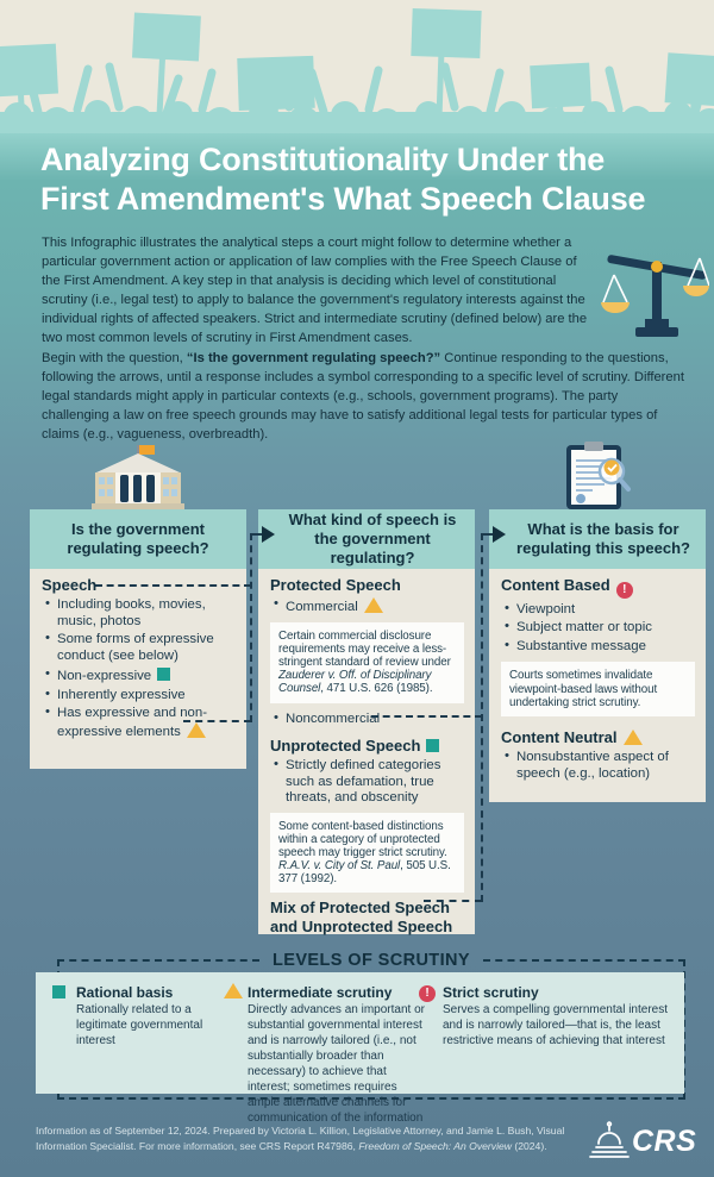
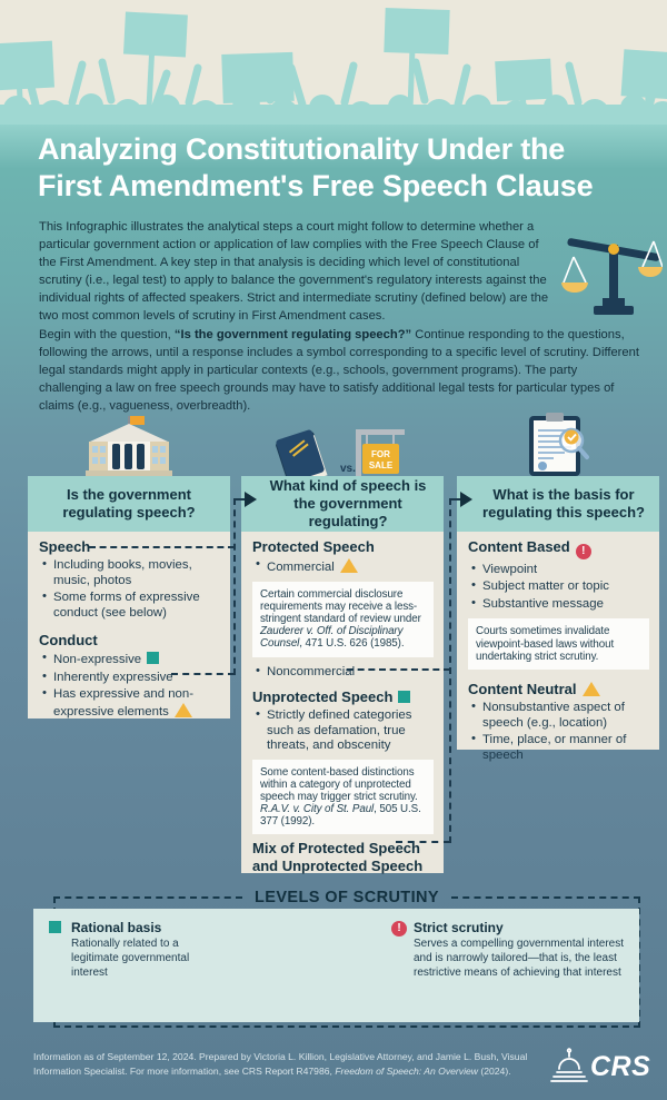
  Analyzing Constitutionality Under the
- First Amendment's What Speech Clause
+ First Amendment's Free Speech Clause
  This Infographic illustrates the analytical steps a court might follow to determine whether a particular government action or application of law complies with the Free Speech Clause of the First Amendment. A key step in that analysis is deciding which level of constitutional scrutiny (i.e., legal test) to apply to balance the government's regulatory interests against the individual rights of affected speakers. Strict and intermediate scrutiny (defined below) are the two most common levels of scrutiny in First Amendment cases.
  Begin with the question, “Is the government regulating speech?” Continue responding to the questions, following the arrows, until a response includes a symbol corresponding to a specific level of scrutiny. Different legal standards might apply in particular contexts (e.g., schools, government programs). The party challenging a law on free speech grounds may have to satisfy additional legal tests for particular types of claims (e.g., vagueness, overbreadth).
+ vs.
+ FOR
+ SALE
  Is the government regulating speech?
  What kind of speech is the government regulating?
  What is the basis for regulating this speech?
  Speech
  Including books, movies, music, photos
  Some forms of expressive conduct (see below)
+ Conduct
  Non-expressive
  Inherently expressive
  Has expressive and non-expressive elements
  Protected Speech
  Commercial
  Certain commercial disclosure requirements may receive a less-stringent standard of review under Zauderer v. Off. of Disciplinary Counsel, 471 U.S. 626 (1985).
  Noncommercial
  Unprotected Speech
  Strictly defined categories such as defamation, true threats, and obscenity
  Some content-based distinctions within a category of unprotected speech may trigger strict scrutiny. R.A.V. v. City of St. Paul, 505 U.S. 377 (1992).
  Mix of Protected Speech and Unprotected Speech
  Content Based !
  Viewpoint
  Subject matter or topic
  Substantive message
  Courts sometimes invalidate viewpoint-based laws without undertaking strict scrutiny.
  Content Neutral
  Nonsubstantive aspect of speech (e.g., location)
+ Time, place, or manner of speech
  LEVELS OF SCRUTINY
  Rational basis
  Rationally related to a legitimate governmental interest
- Intermediate scrutiny
- Directly advances an important or substantial governmental interest and is narrowly tailored (i.e., not substantially broader than necessary) to achieve that interest; sometimes requires ample alternative channels for communication of the information
  !
  Strict scrutiny
  Serves a compelling governmental interest and is narrowly tailored—that is, the least restrictive means of achieving that interest
  Information as of September 12, 2024. Prepared by Victoria L. Killion, Legislative Attorney, and Jamie L. Bush, Visual Information Specialist. For more information, see CRS Report R47986, Freedom of Speech: An Overview (2024).
  CRS
